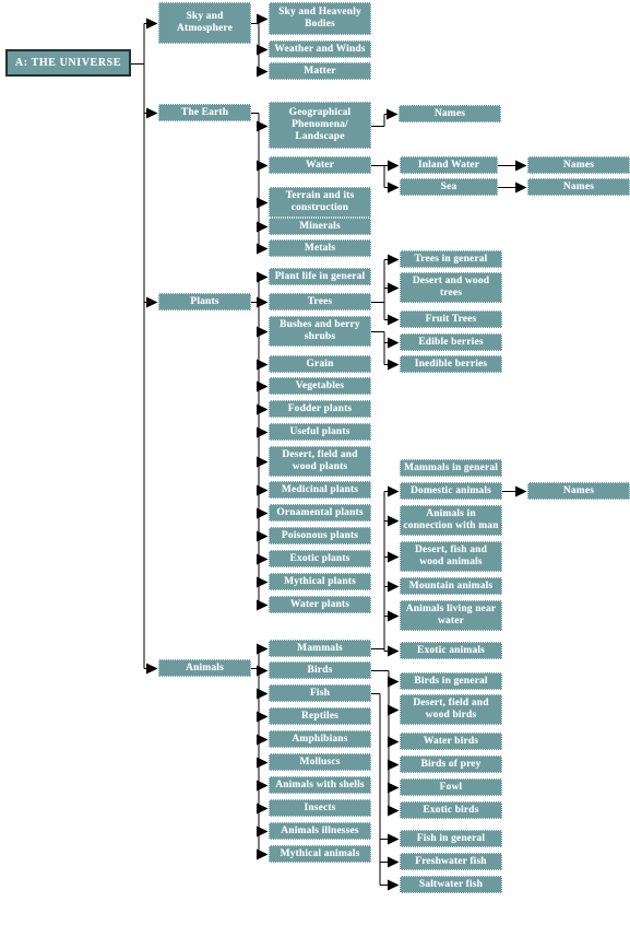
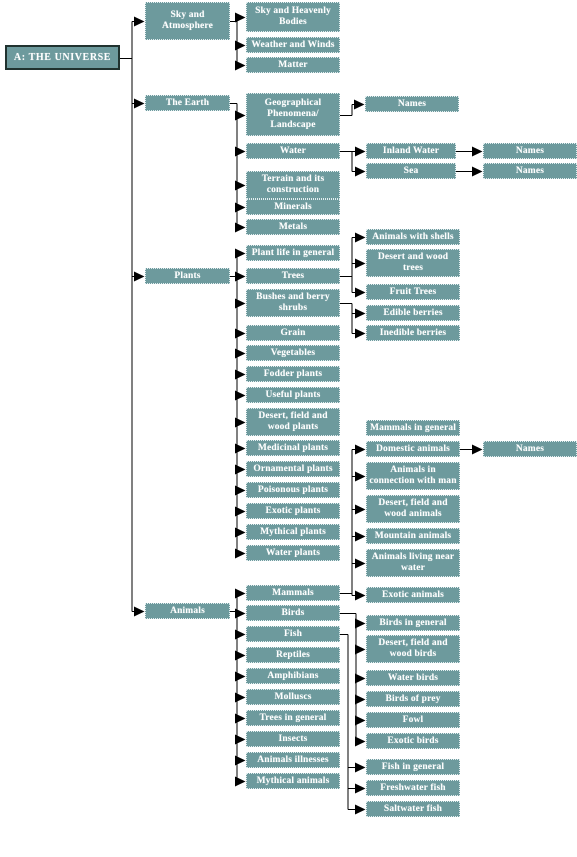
  A: THE UNIVERSE
  Sky and Atmosphere
  Sky and Heavenly Bodies
  Weather and Winds
  Matter
  The Earth
  Geographical Phenomena/ Landscape
  Names
  Water
  Inland Water
  Names
  Sea
  Names
  Terrain and its construction
  Minerals
  Metals
  Plants
  Plant life in general
  Trees
- Trees in general
+ Animals with shells
  Desert and wood trees
  Fruit Trees
  Bushes and berry shrubs
  Edible berries
  Inedible berries
  Grain
  Vegetables
  Fodder plants
  Useful plants
  Desert, field and wood plants
  Medicinal plants
  Ornamental plants
  Poisonous plants
  Exotic plants
  Mythical plants
  Water plants
  Animals
  Mammals
  Mammals in general
  Domestic animals
  Names
  Animals in connection with man
- Desert, fish and wood animals
+ Desert, field and wood animals
  Mountain animals
  Animals living near water
  Exotic animals
  Birds
  Birds in general
  Desert, field and wood birds
  Water birds
  Birds of prey
  Fowl
  Exotic birds
  Fish
  Fish in general
  Freshwater fish
  Saltwater fish
  Reptiles
  Amphibians
  Molluscs
- Animals with shells
+ Trees in general
  Insects
  Animals illnesses
  Mythical animals
